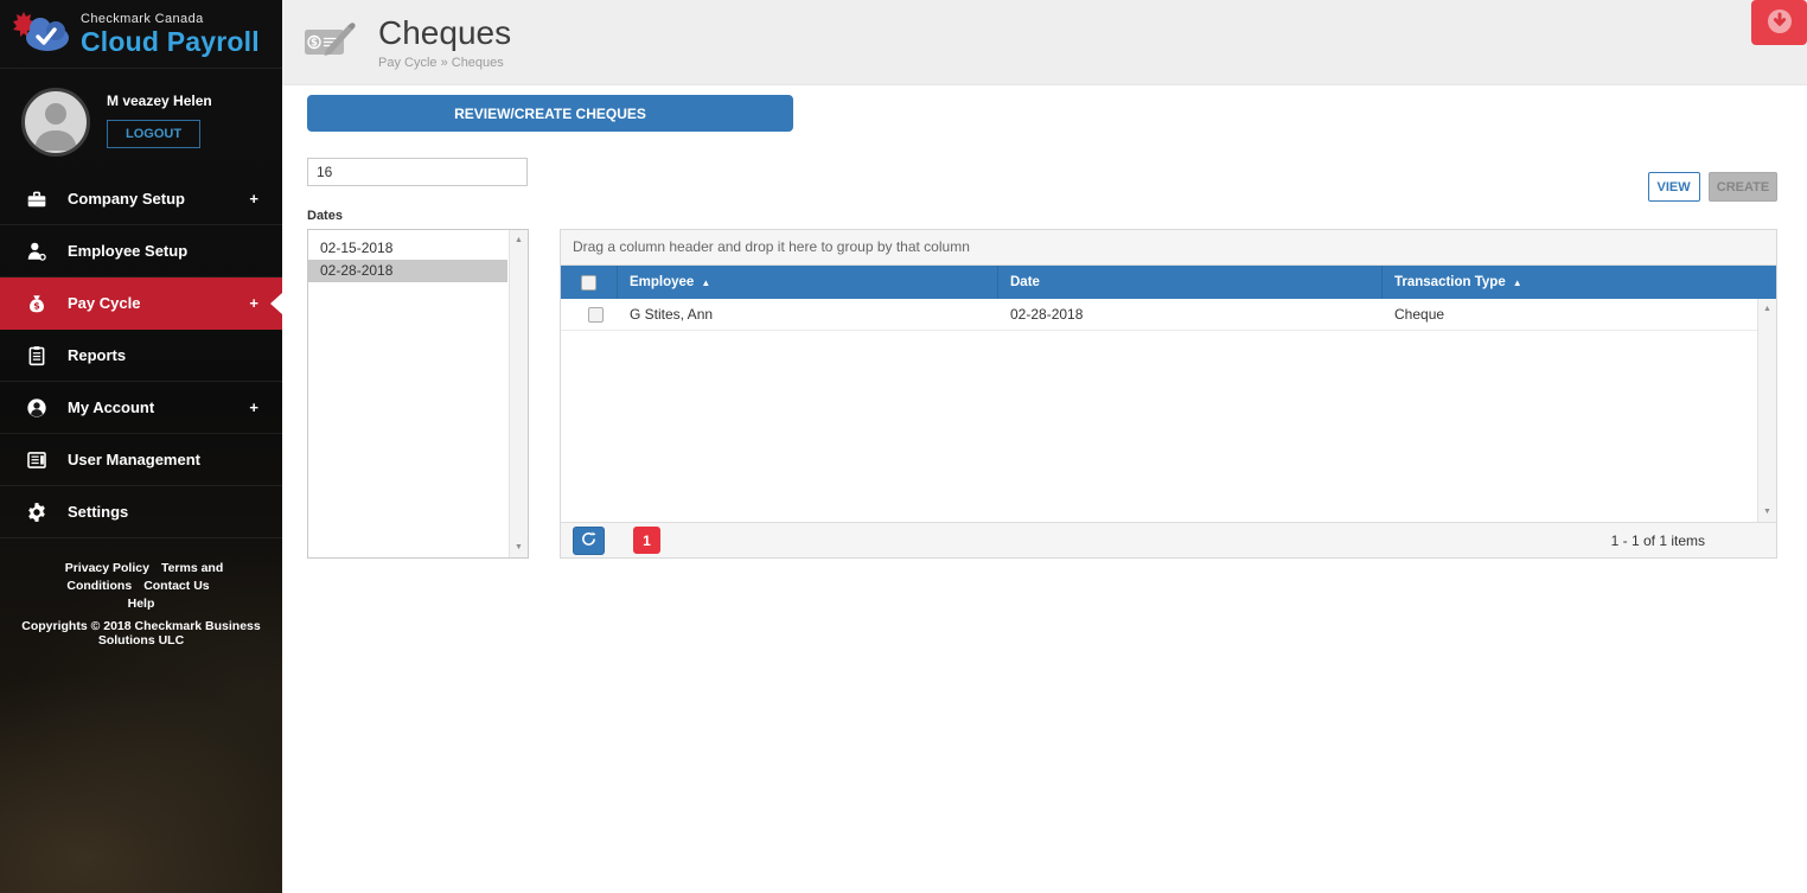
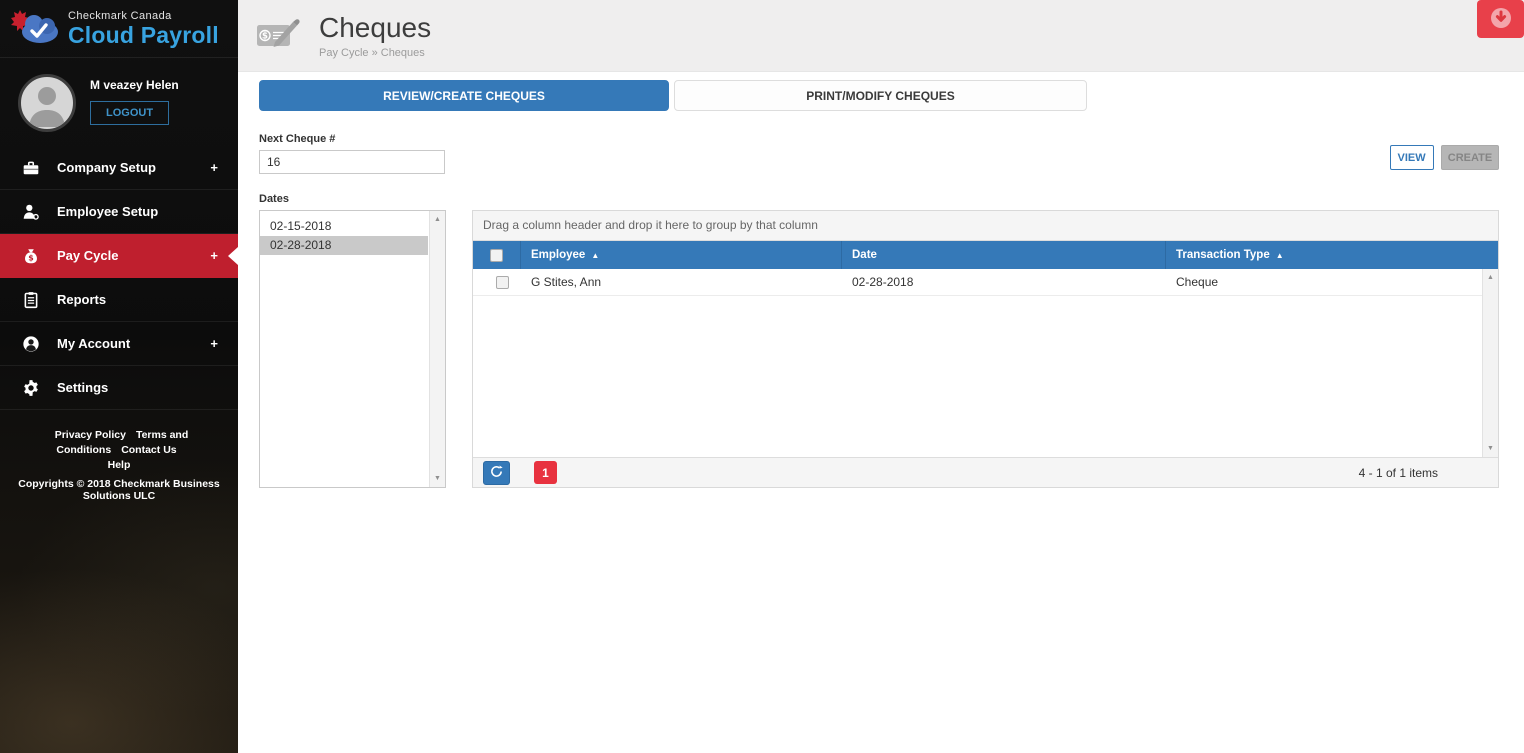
  Checkmark Canada
  Cloud Payroll
  M veazey Helen
  LOGOUT
  Company Setup
  +
  Employee Setup
  $
  Pay Cycle
  +
  Reports
  My Account
  +
- User Management
  Settings
  Privacy Policy Terms and Conditions Contact Us
  Help
  Copyrights © 2018 Checkmark Business Solutions ULC
  $
  Cheques
  Pay Cycle » Cheques
  REVIEW/CREATE CHEQUES
+ PRINT/MODIFY CHEQUES
+ Next Cheque #
  16
  VIEW CREATE
  Dates
  02-15-2018
  02-28-2018
  Drag a column header and drop it here to group by that column
  Employee
  ▲
  Date
  Transaction Type
  ▲
  G Stites, Ann
  02-28-2018
  Cheque
  1
- 1 - 1 of 1 items
+ 4 - 1 of 1 items
